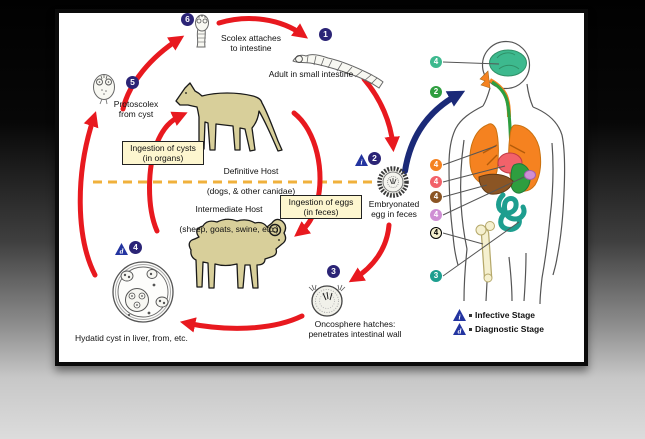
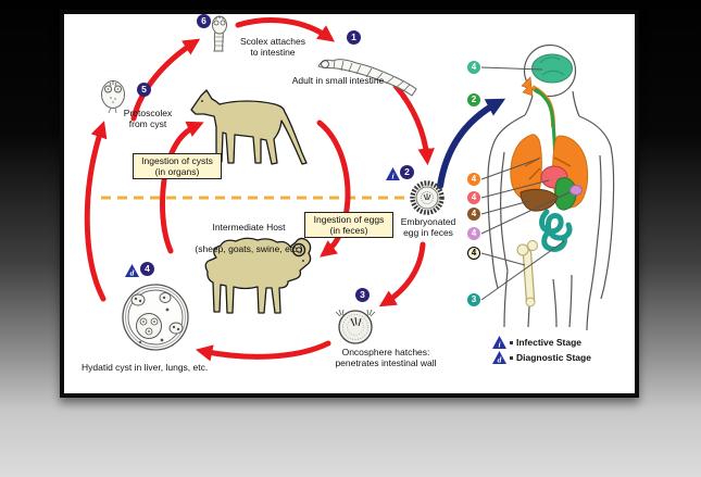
  6
  1
  5
  2
  3
  4
  i
  d
  Scolex attaches
  to intestine
  Adult in small intestine
  Protoscolex
  from cyst
- Definitive Host
- (dogs, & other canidae)
  Intermediate Host
  (sheep, goats, swine, etc.)
  Embryonated
  egg in feces
  Oncosphere hatches:
  penetrates intestinal wall
- Hydatid cyst in liver, from, etc.
+ Hydatid cyst in liver, lungs, etc.
  Ingestion of cysts
  (in organs)
  Ingestion of eggs
  (in feces)
  4
  2
  4
  4
  4
  4
  4
  3
  i
  Infective Stage
  d
  Diagnostic Stage
